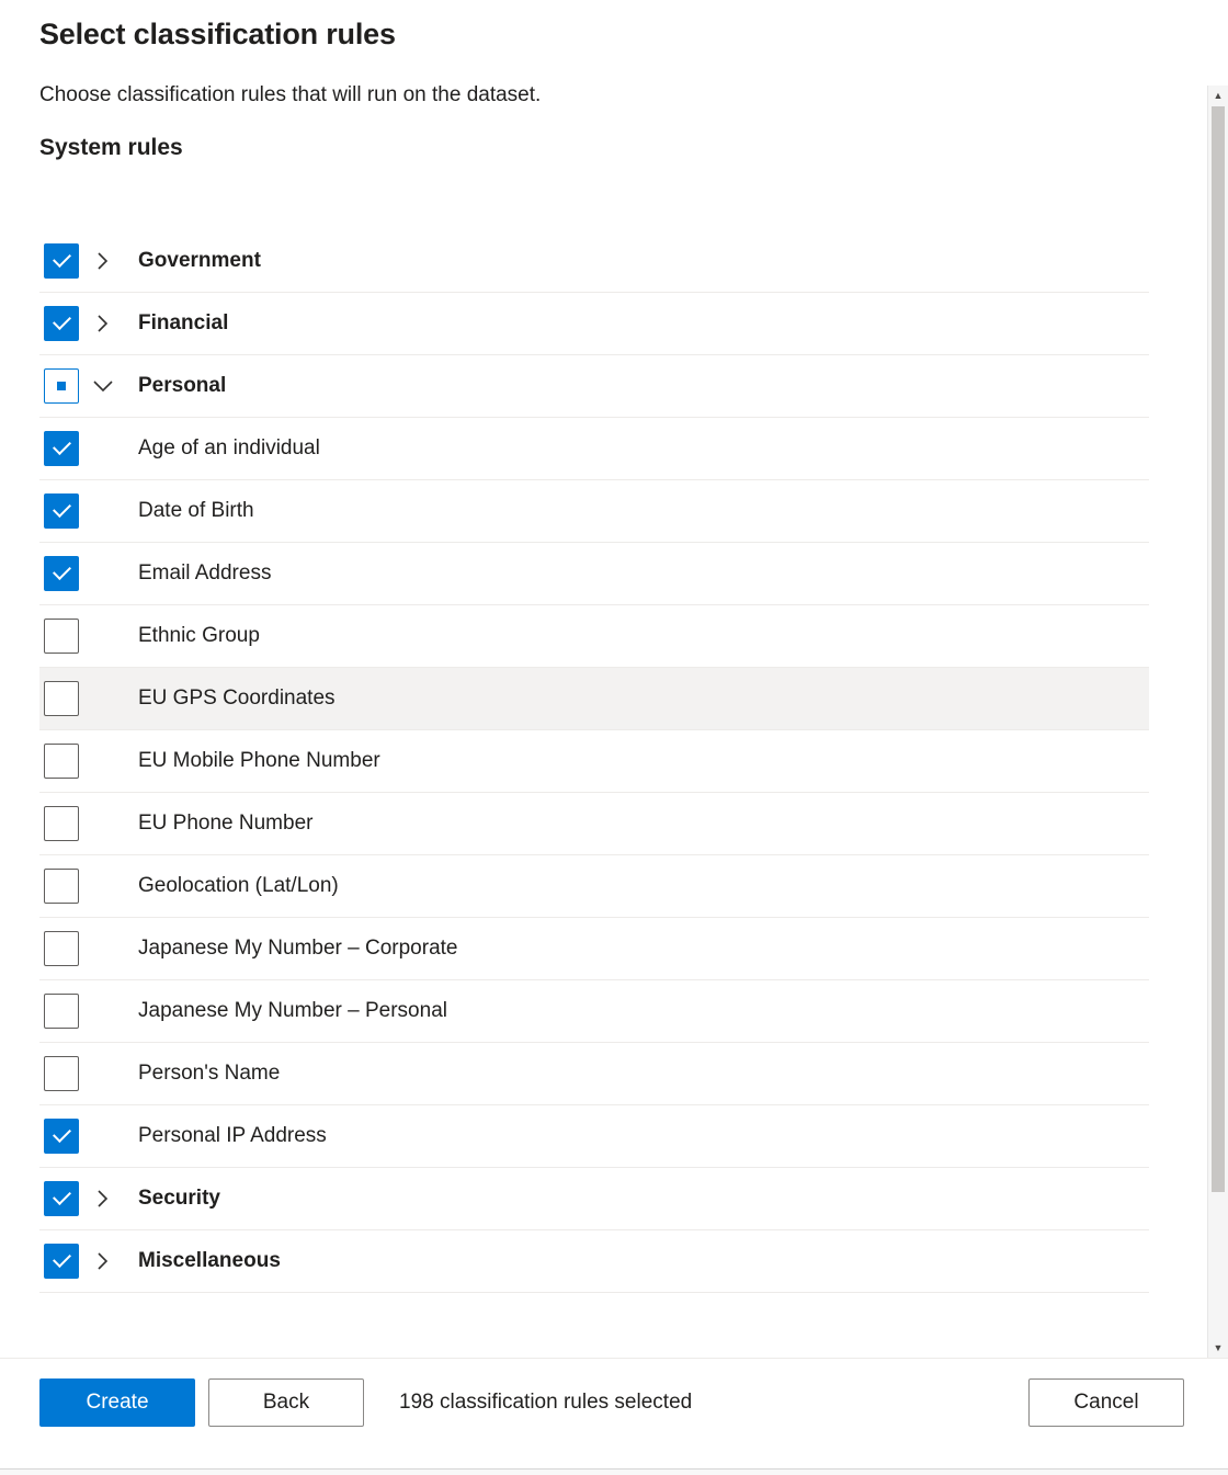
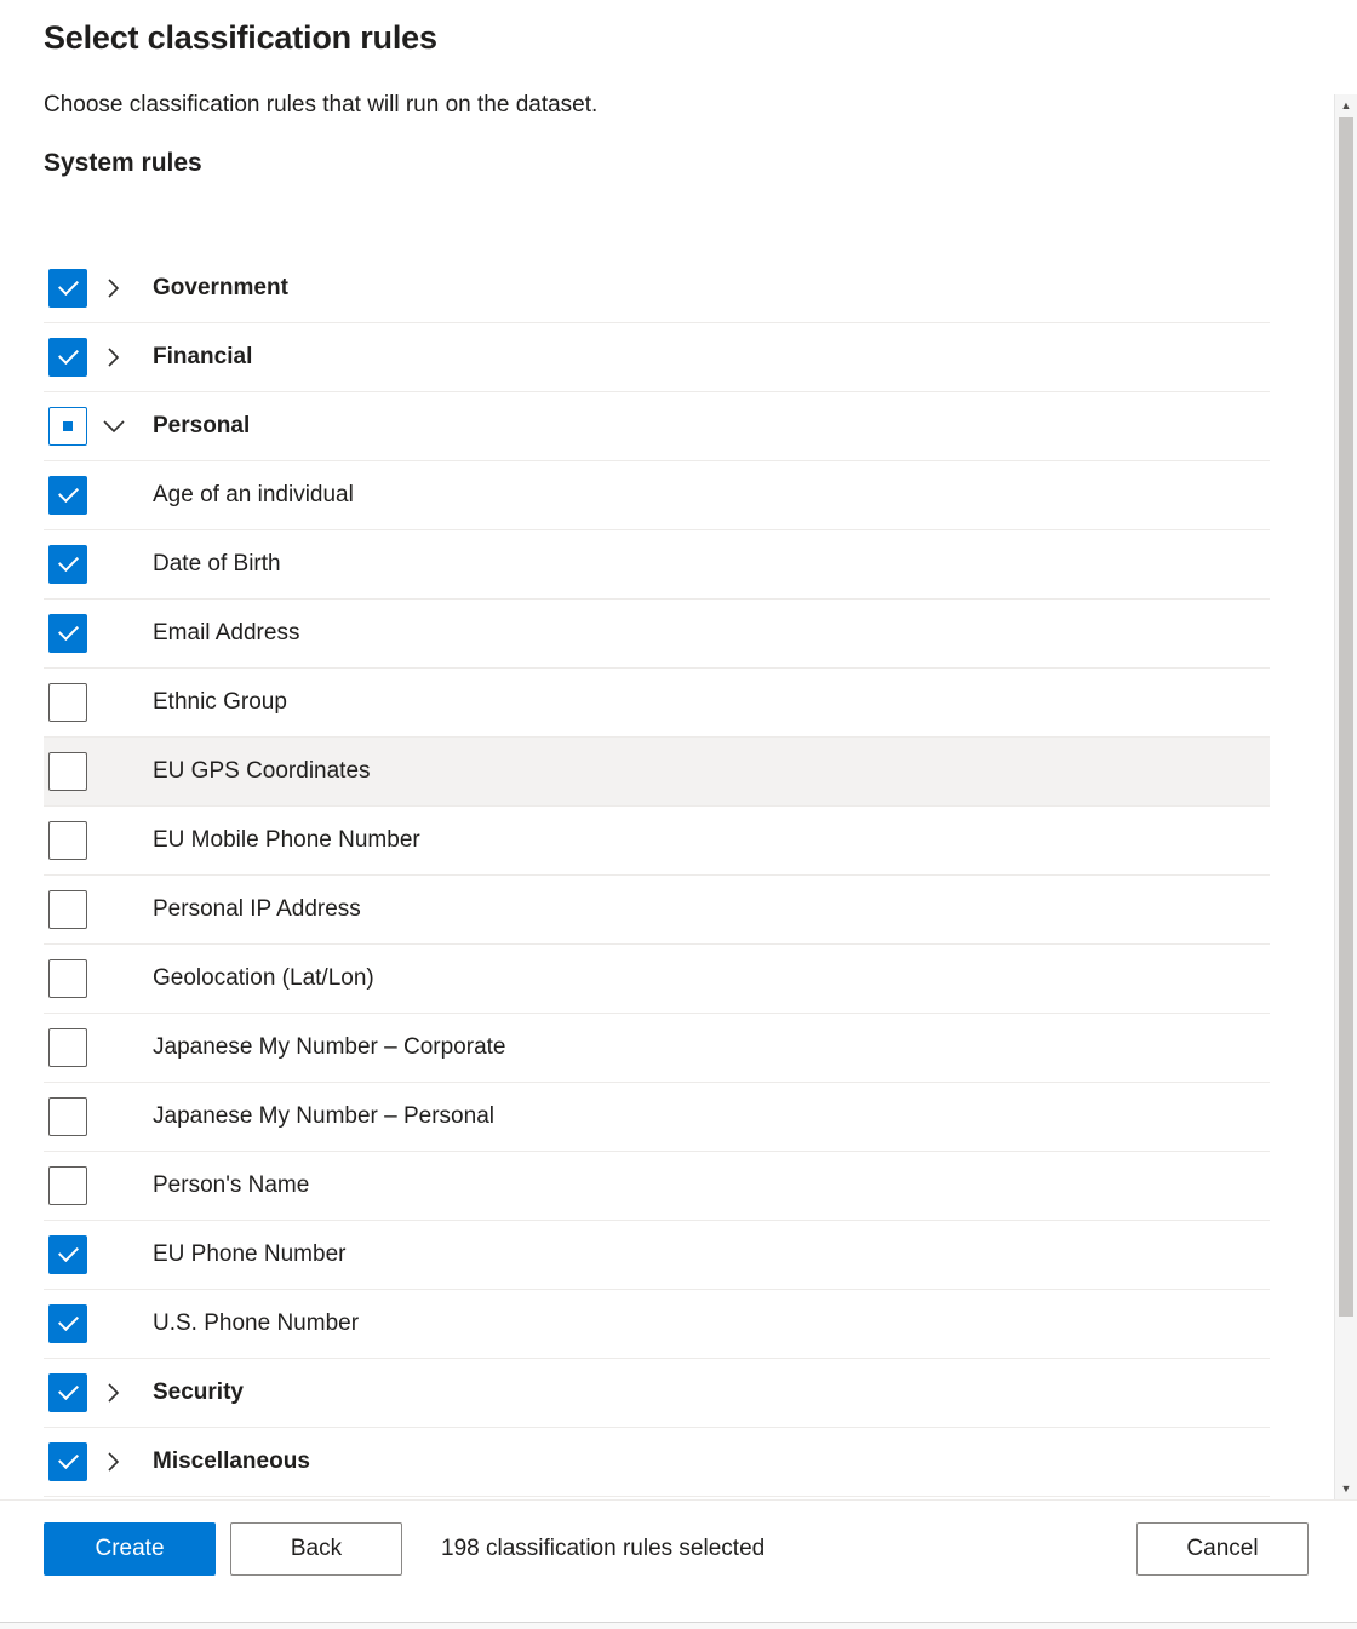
  Select classification rules
  Choose classification rules that will run on the dataset.
  System rules
  Government
  Financial
  Personal
  Age of an individual
  Date of Birth
  Email Address
  Ethnic Group
  EU GPS Coordinates
  EU Mobile Phone Number
- EU Phone Number
+ Personal IP Address
  Geolocation (Lat/Lon)
  Japanese My Number – Corporate
  Japanese My Number – Personal
  Person's Name
- Personal IP Address
+ EU Phone Number
+ U.S. Phone Number
  Security
  Miscellaneous
  ▲
  ▼
  Create
  Back
  198 classification rules selected
  Cancel
